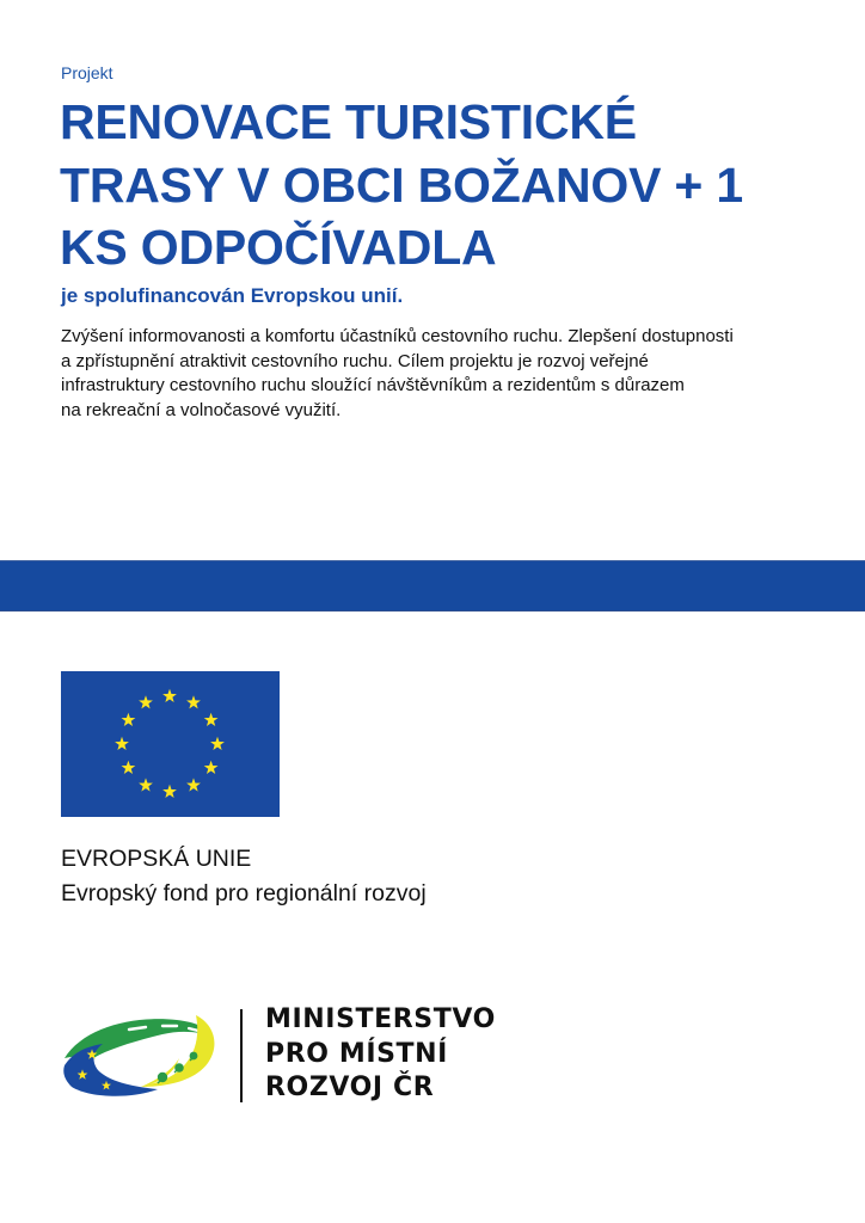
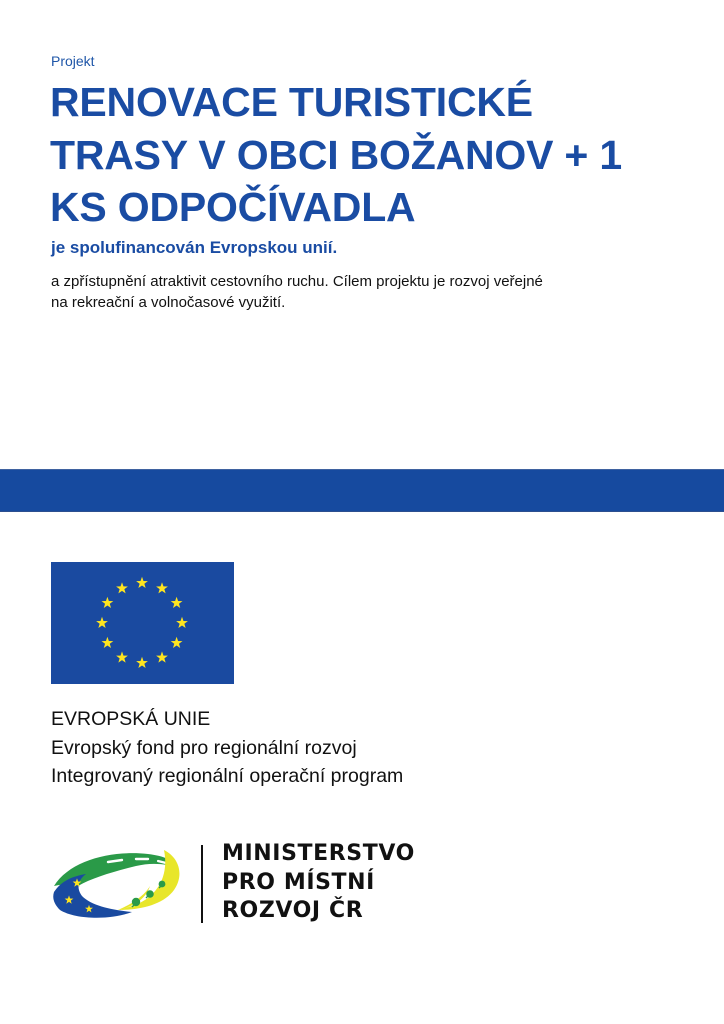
  Projekt
  RENOVACE TURISTICKÉ
  TRASY V OBCI BOŽANOV + 1
  KS ODPOČÍVADLA
  je spolufinancován Evropskou unií.
- Zvýšení informovanosti a komfortu účastníků cestovního ruchu. Zlepšení dostupnosti
  a zpřístupnění atraktivit cestovního ruchu. Cílem projektu je rozvoj veřejné
- infrastruktury cestovního ruchu sloužící návštěvníkům a rezidentům s důrazem
  na rekreační a volnočasové využití.
  EVROPSKÁ UNIE
  Evropský fond pro regionální rozvoj
+ Integrovaný regionální operační program
  MINISTERSTVO
  PRO MÍSTNÍ
  ROZVOJ ČR
